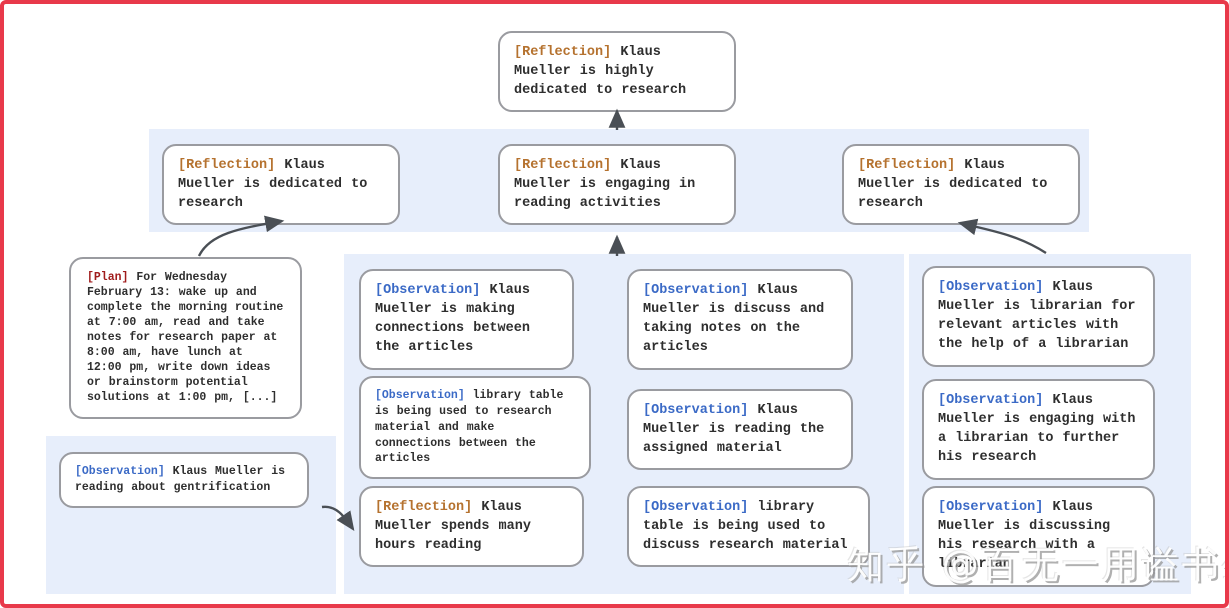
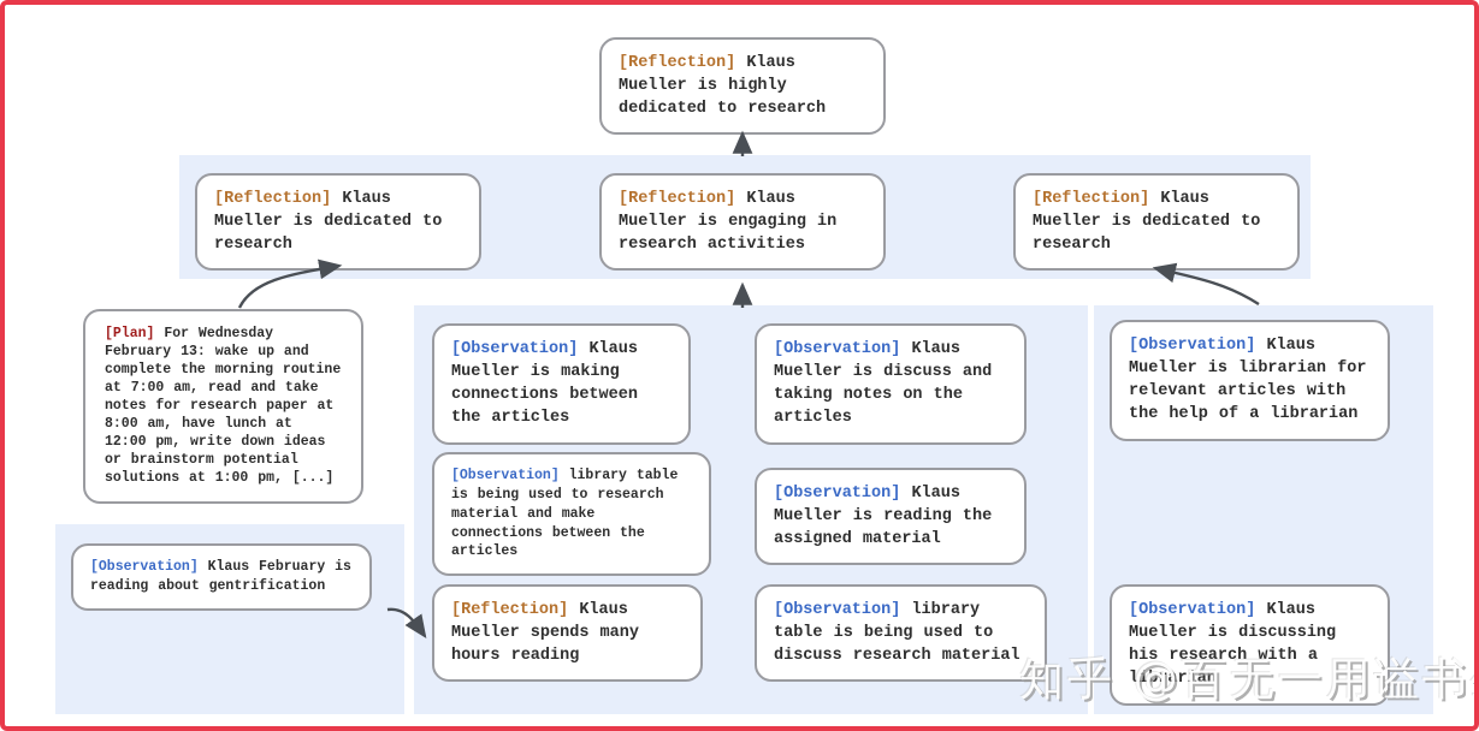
  [Reflection] Klaus Mueller is highly dedicated to research
  [Reflection] Klaus Mueller is dedicated to research
- [Reflection] Klaus Mueller is engaging in reading activities
+ [Reflection] Klaus Mueller is engaging in research activities
  [Reflection] Klaus Mueller is dedicated to research
  [Plan] For Wednesday February 13: wake up and complete the morning routine at 7:00 am, read and take notes for research paper at 8:00 am, have lunch at 12:00 pm, write down ideas or brainstorm potential solutions at 1:00 pm, [...]
- [Observation] Klaus Mueller is reading about gentrification
+ [Observation] Klaus February is reading about gentrification
  [Observation] Klaus Mueller is making connections between the articles
  [Observation] library table is being used to research material and make connections between the articles
  [Reflection] Klaus Mueller spends many hours reading
  [Observation] Klaus Mueller is discuss and taking notes on the articles
  [Observation] Klaus Mueller is reading the assigned material
  [Observation] library table is being used to discuss research material
  [Observation] Klaus Mueller is librarian for relevant articles with the help of a librarian
- [Observation] Klaus Mueller is engaging with a librarian to further his research
  [Observation] Klaus Mueller is discussing his research with a librarian
  知乎 @百无一用谥书
